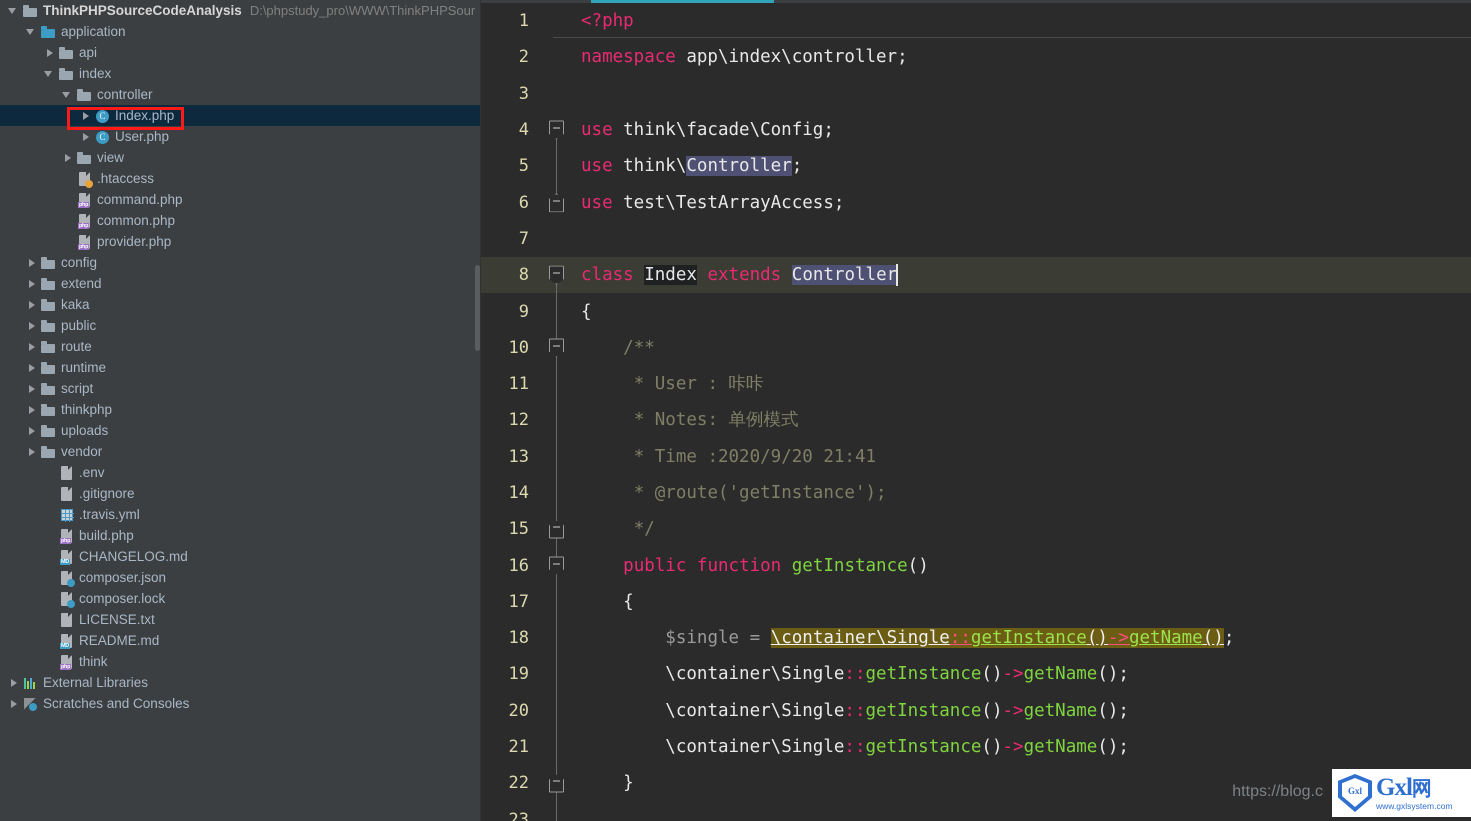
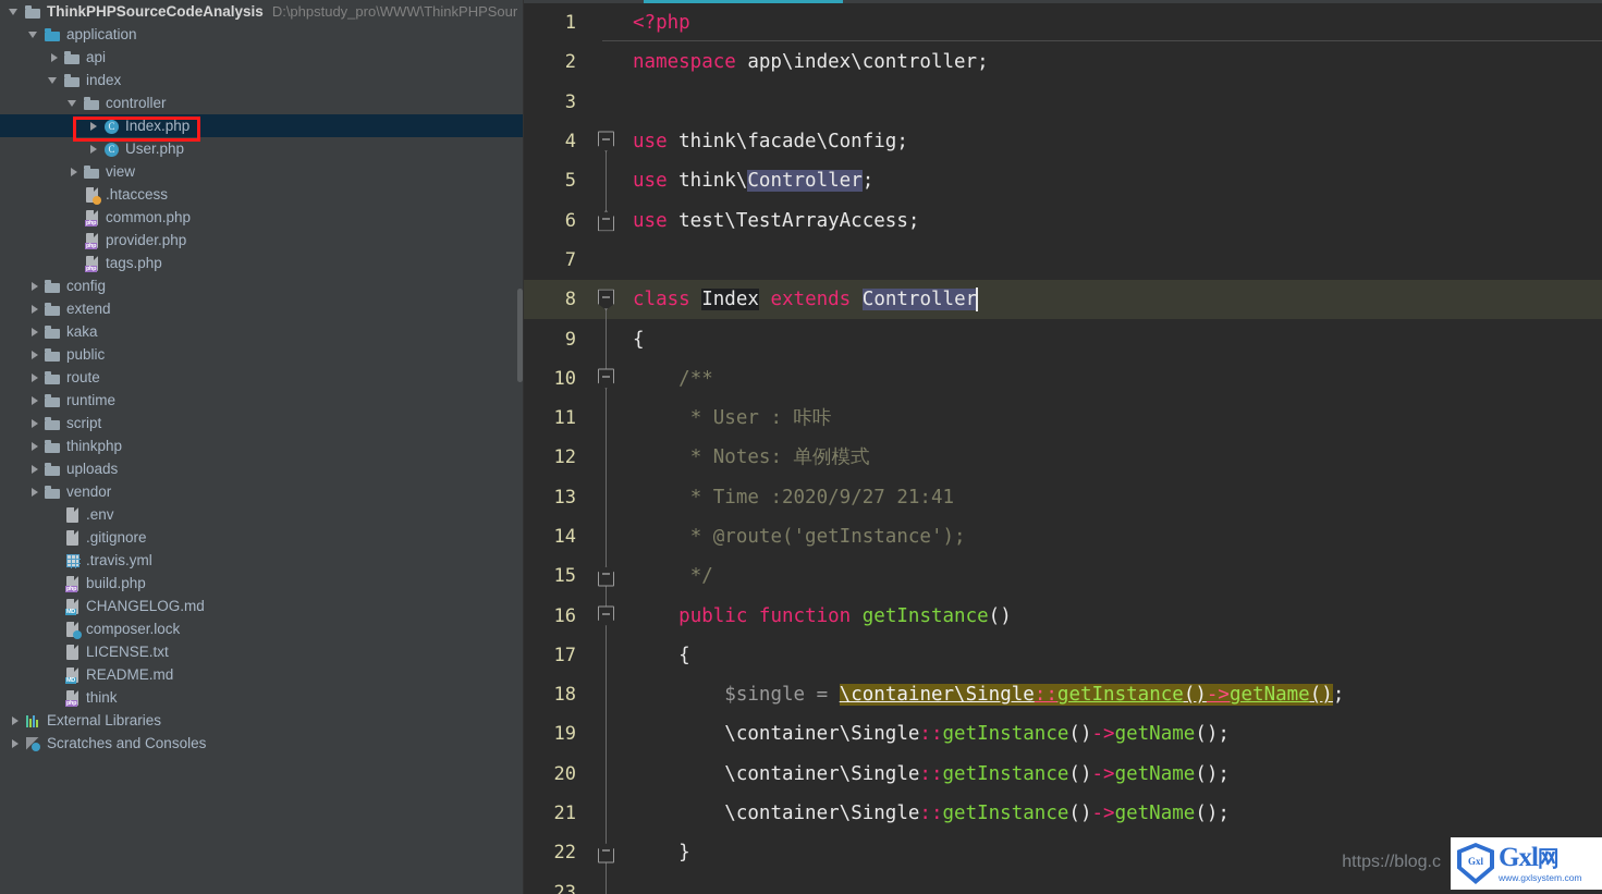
  ThinkPHPSourceCodeAnalysis
  D:\phpstudy_pro\WWW\ThinkPHPSour
  application
  api
  index
  controller
  C
  Index.php
  C
  User.php
  view
  .htaccess
- command.php
  common.php
  provider.php
+ tags.php
  config
  extend
  kaka
  public
  route
  runtime
  script
  thinkphp
  uploads
  vendor
  .env
  .gitignore
  .travis.yml
  build.php
  CHANGELOG.md
- composer.json
  composer.lock
  LICENSE.txt
  README.md
  think
  External Libraries
  Scratches and Consoles
  1
  <?php
  2
  namespace app\index\controller;
  3
  4
  use think\facade\Config;
  5
  use think\Controller;
  6
  use test\TestArrayAccess;
  7
  8
  class Index extends Controller
  9
  {
  10
  /**
  11
  * User : 咔咔
  12
  * Notes: 单例模式
  13
- * Time :2020/9/20 21:41
+ * Time :2020/9/27 21:41
  14
  * @route('getInstance');
  15
  */
  16
  public function getInstance()
  17
  {
  18
  $single = \container\Single::getInstance()->getName();
  19
  \container\Single::getInstance()->getName();
  20
  \container\Single::getInstance()->getName();
  21
  \container\Single::getInstance()->getName();
  22
  }
  23
  https://blog.c
  Gxl
  Gxl
  网
  www.gxlsystem.com
